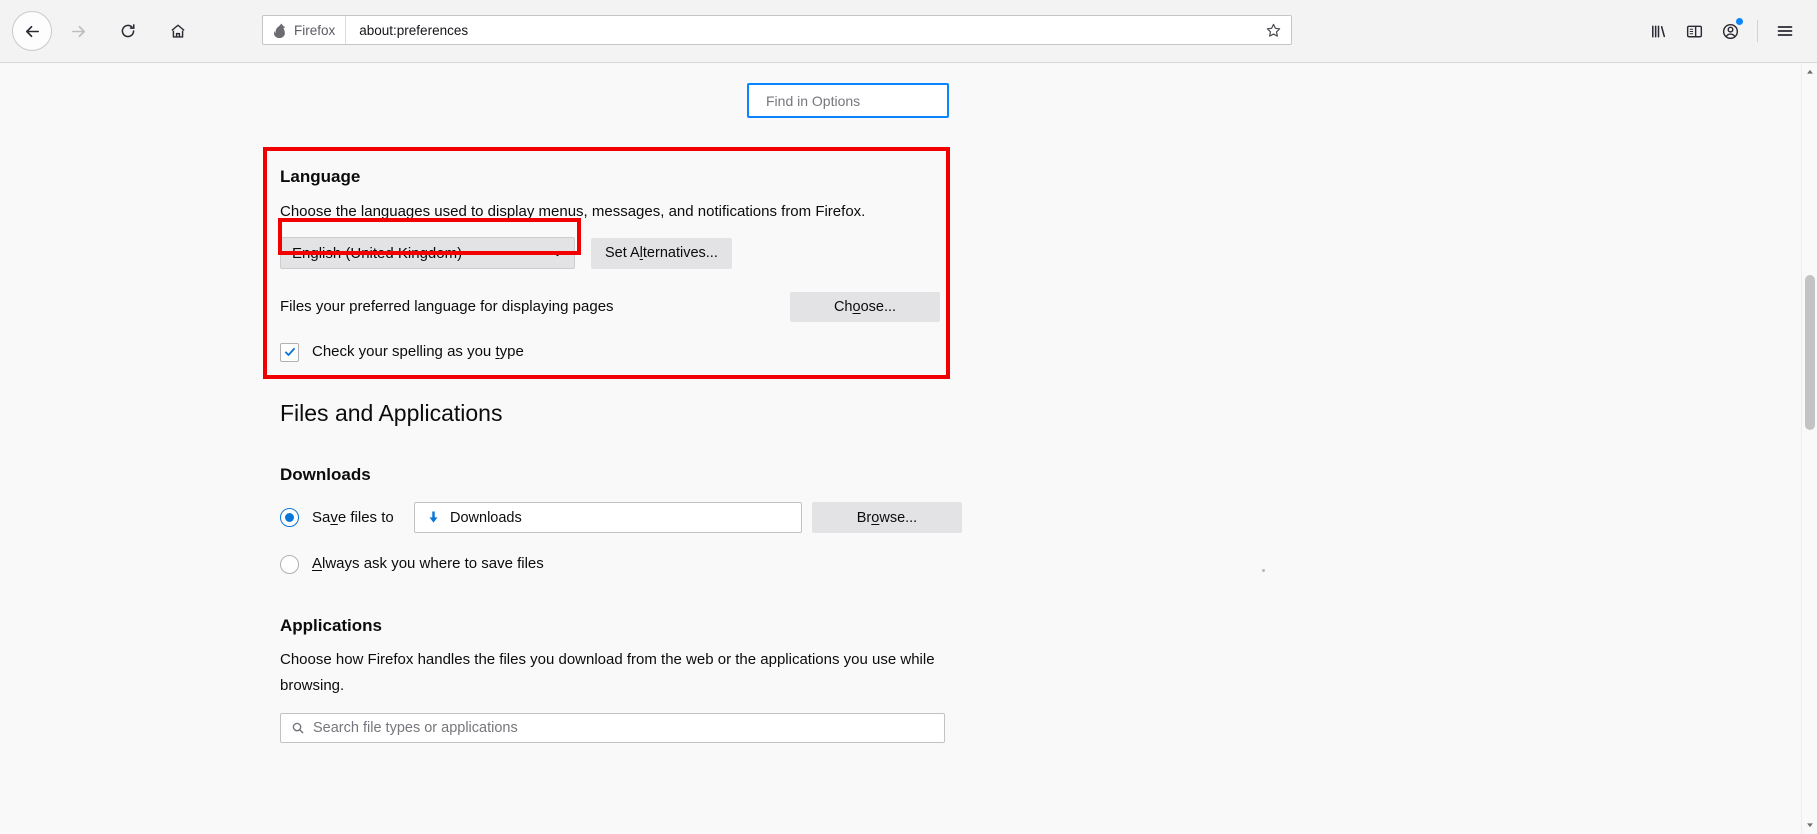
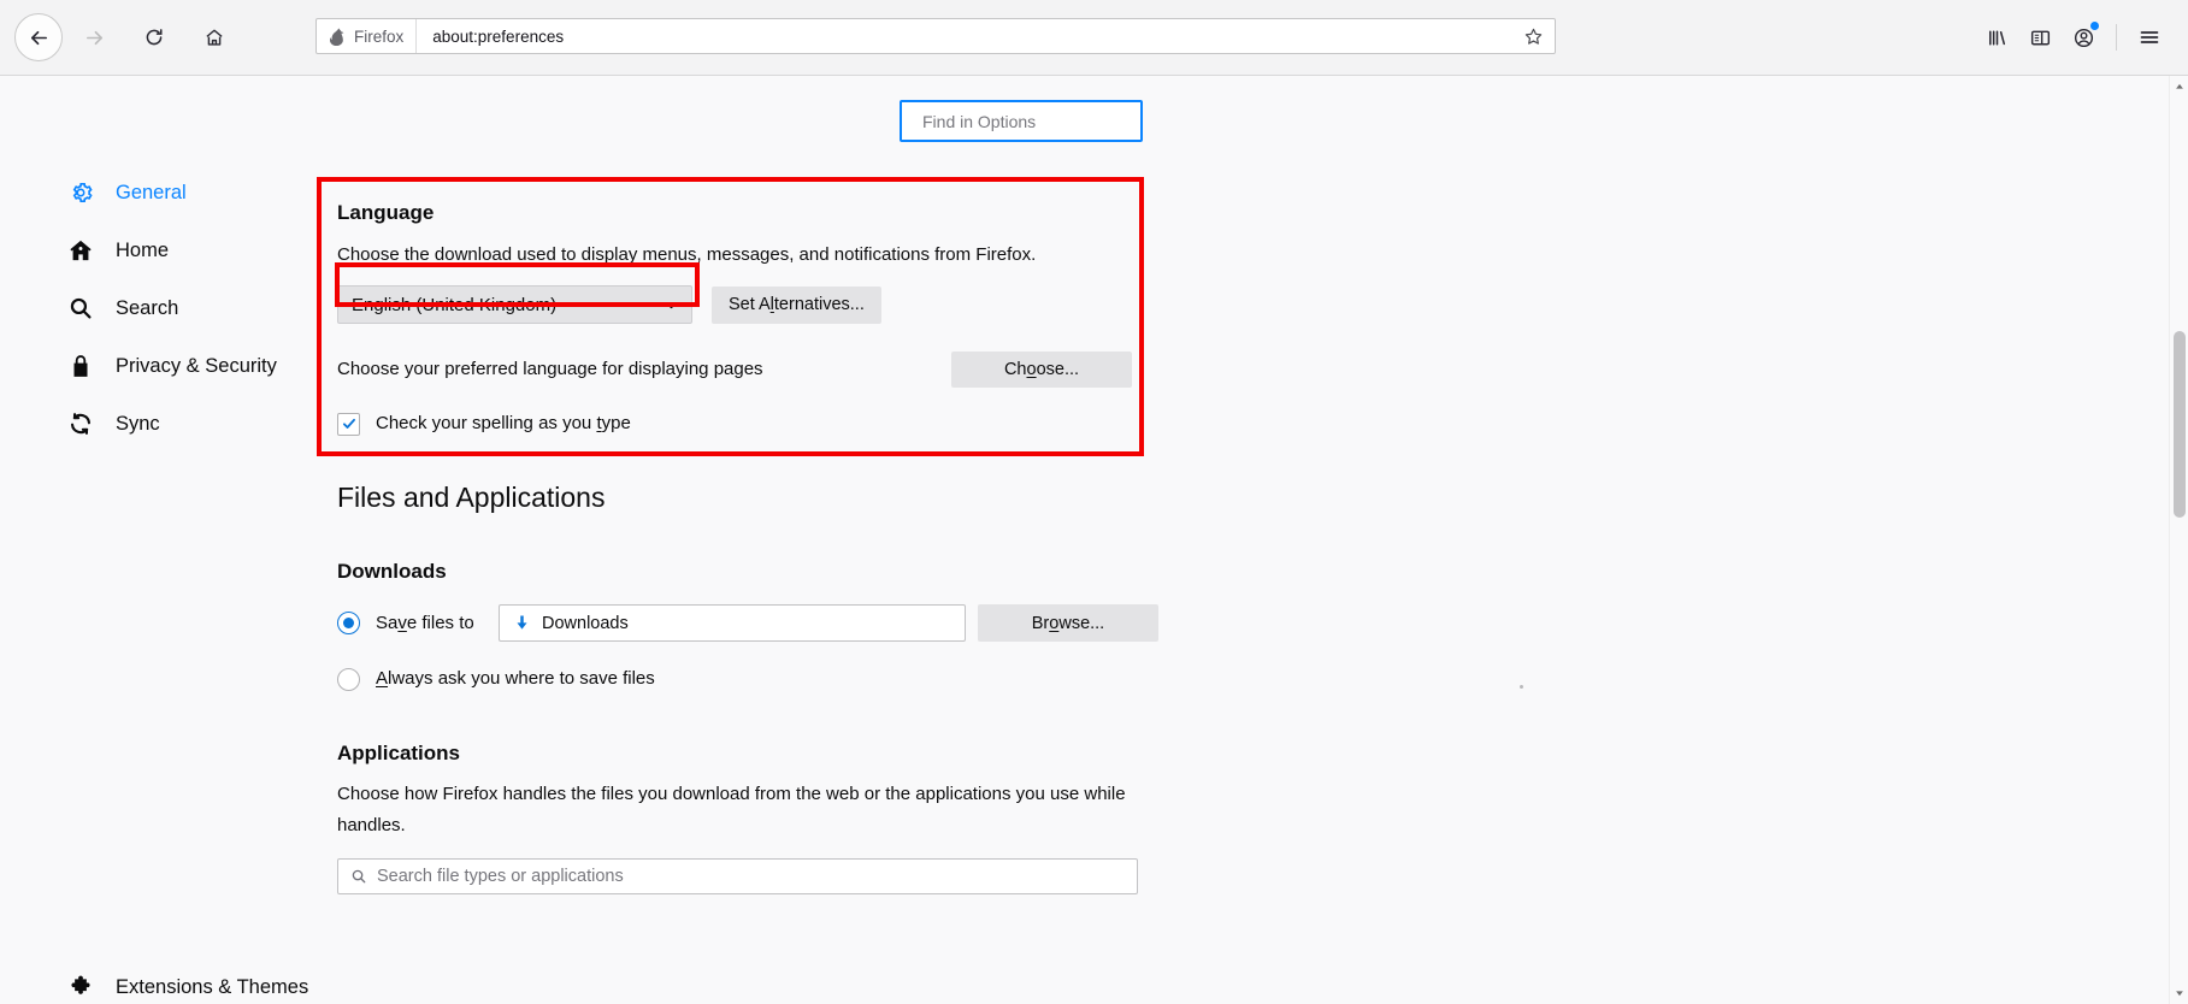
  Firefox
  about:preferences
+ General
+ Home
+ Search
+ Privacy & Security
+ Sync
+ Extensions & Themes
  Find in Options
  Language
- Choose the languages used to display menus, messages, and notifications from Firefox.
+ Choose the download used to display menus, messages, and notifications from Firefox.
  English (United Kingdom)
  Set Alternatives...
- Files your preferred language for displaying pages
+ Choose your preferred language for displaying pages
  Choose...
  Check your spelling as you type
  Files and Applications
  Downloads
  Save files to
  Downloads
  Browse...
  Always ask you where to save files
  Applications
- Choose how Firefox handles the files you download from the web or the applications you use while browsing.
+ Choose how Firefox handles the files you download from the web or the applications you use while handles.
  Search file types or applications
